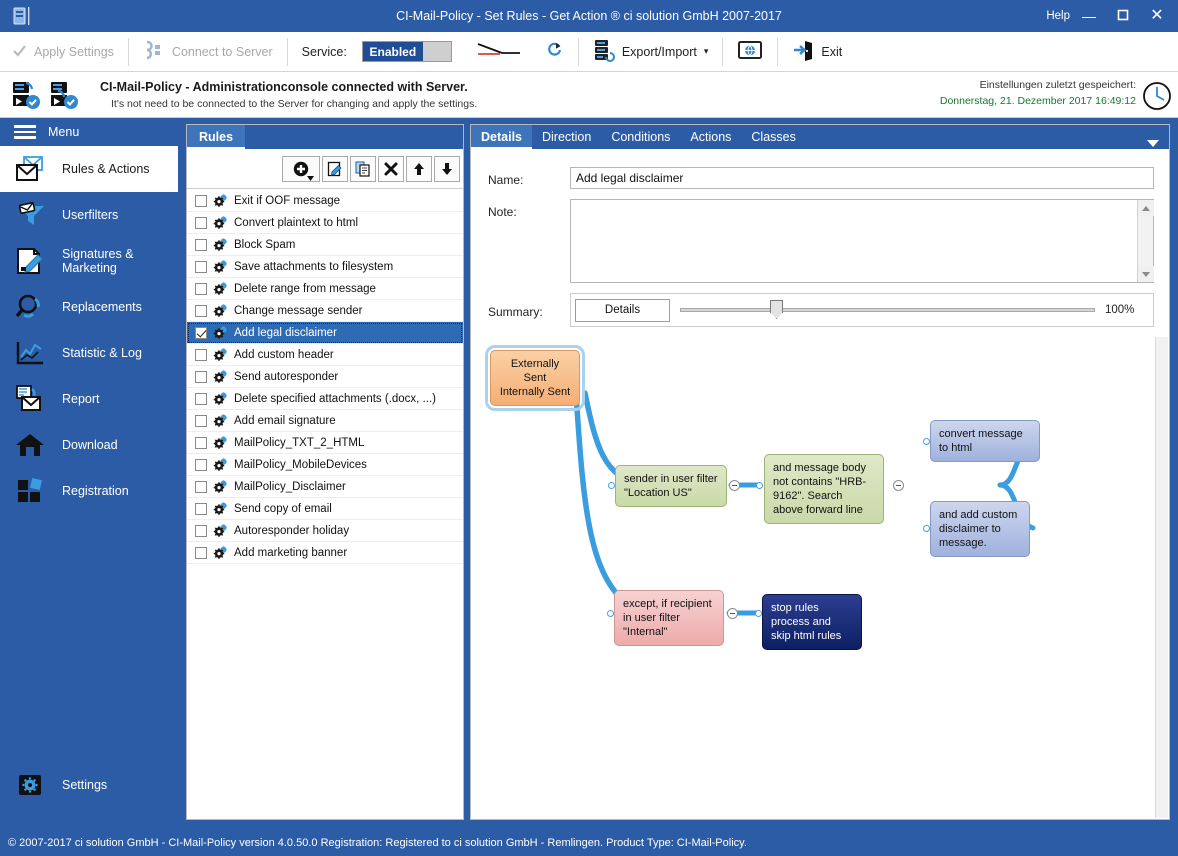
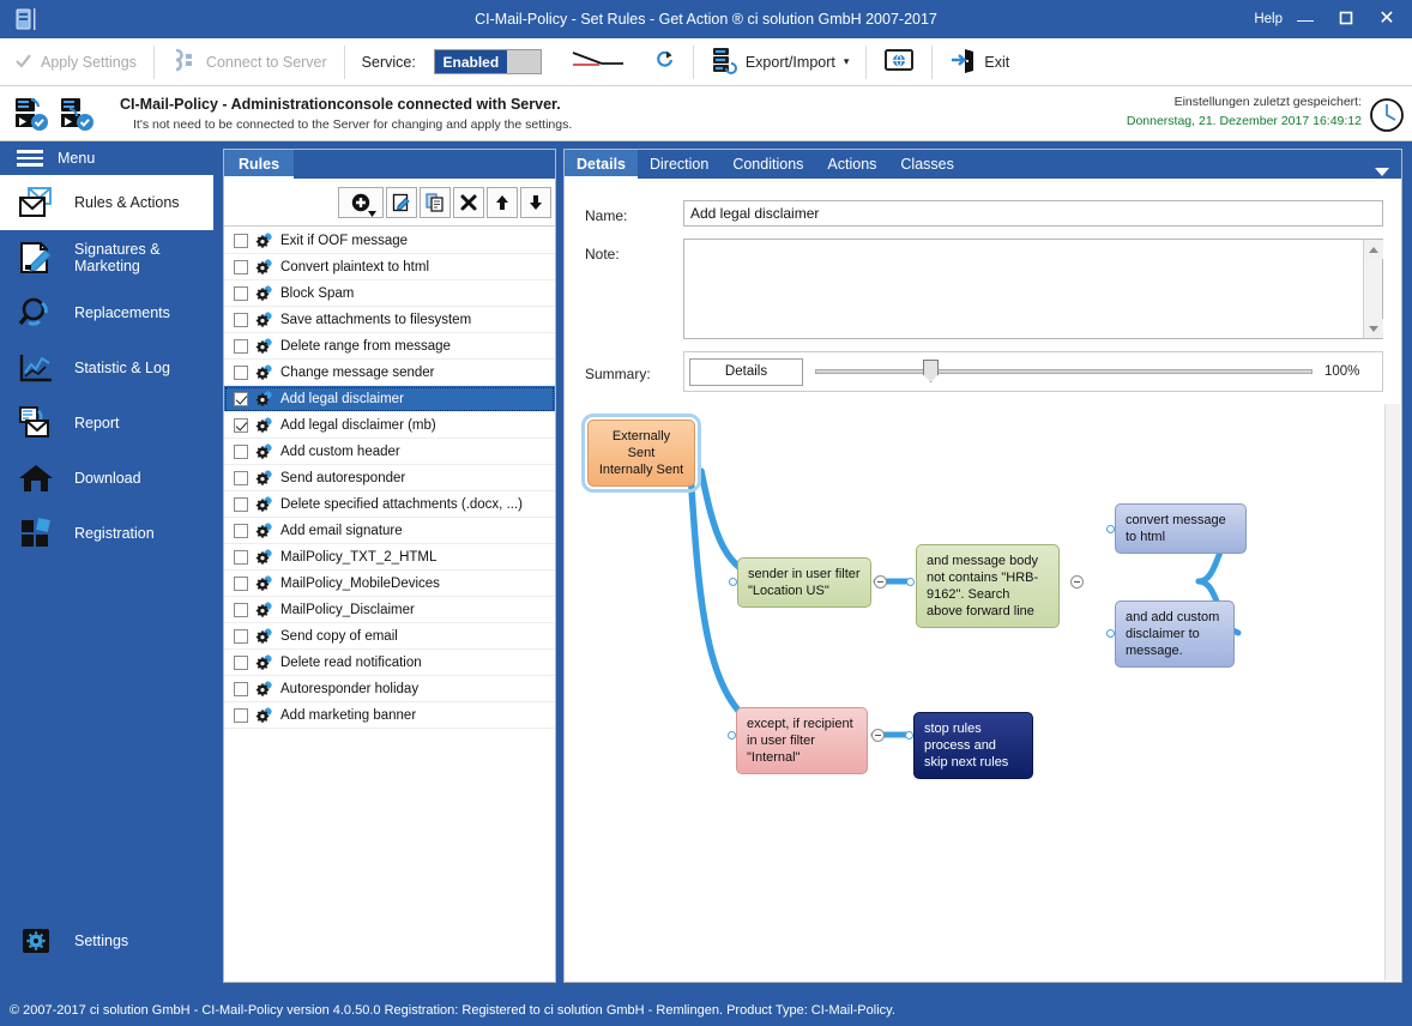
  CI-Mail-Policy - Set Rules - Get Action ® ci solution GmbH 2007-2017
  Help
  —
  ✕
  Apply Settings
  Connect to Server
  Service:
  Enabled
  Export/Import
  ▾
  Exit
  CI-Mail-Policy - Administrationconsole connected with Server.
  It's not need to be connected to the Server for changing and apply the settings.
  Einstellungen zuletzt gespeichert:
  Donnerstag, 21. Dezember 2017 16:49:12
  Menu
  Rules & Actions
- Userfilters
  Signatures & Marketing
  Replacements
  Statistic & Log
  Report
  Download
  Registration
  Settings
  Rules
  Exit if OOF message
  Convert plaintext to html
  Block Spam
  Save attachments to filesystem
  Delete range from message
  Change message sender
  Add legal disclaimer
+ Add legal disclaimer (mb)
  Add custom header
  Send autoresponder
  Delete specified attachments (.docx, ...)
  Add email signature
  MailPolicy_TXT_2_HTML
  MailPolicy_MobileDevices
  MailPolicy_Disclaimer
  Send copy of email
+ Delete read notification
  Autoresponder holiday
  Add marketing banner
  Details
  Direction
  Conditions
  Actions
  Classes
  Name:
  Add legal disclaimer
  Note:
  Summary:
  Details
  100%
  Externally Sent
  Internally Sent
  sender in user filter
  "Location US"
  and message body not contains "HRB-9162". Search above forward line
  convert message to html
  and add custom disclaimer to message.
  except, if recipient in user filter "Internal"
- stop rules process and skip html rules
+ stop rules process and skip next rules
  © 2007-2017 ci solution GmbH - CI-Mail-Policy version 4.0.50.0 Registration: Registered to ci solution GmbH - Remlingen. Product Type: CI-Mail-Policy.
